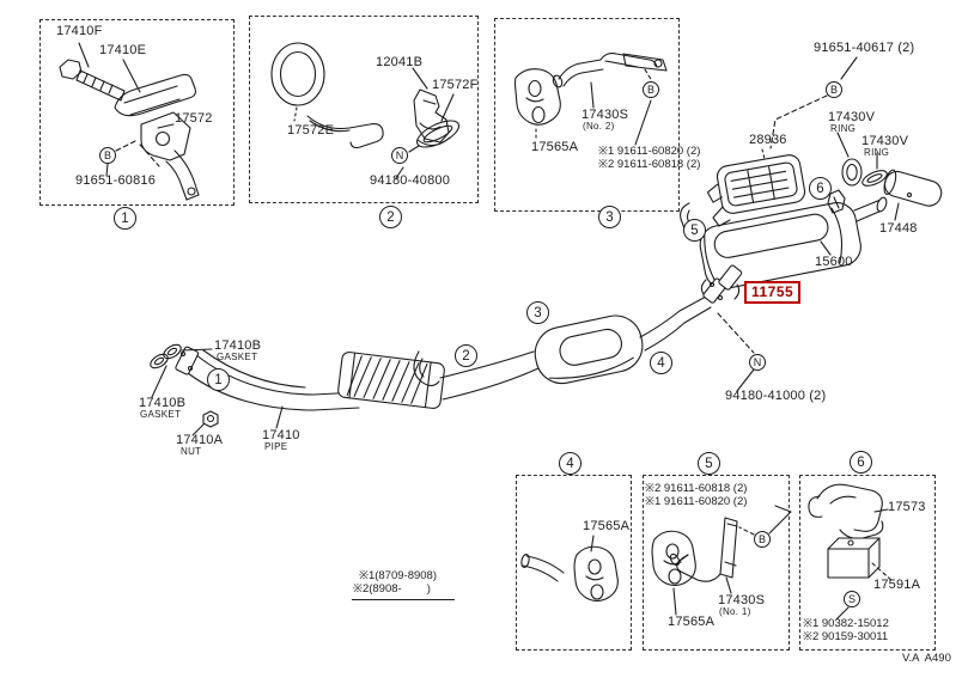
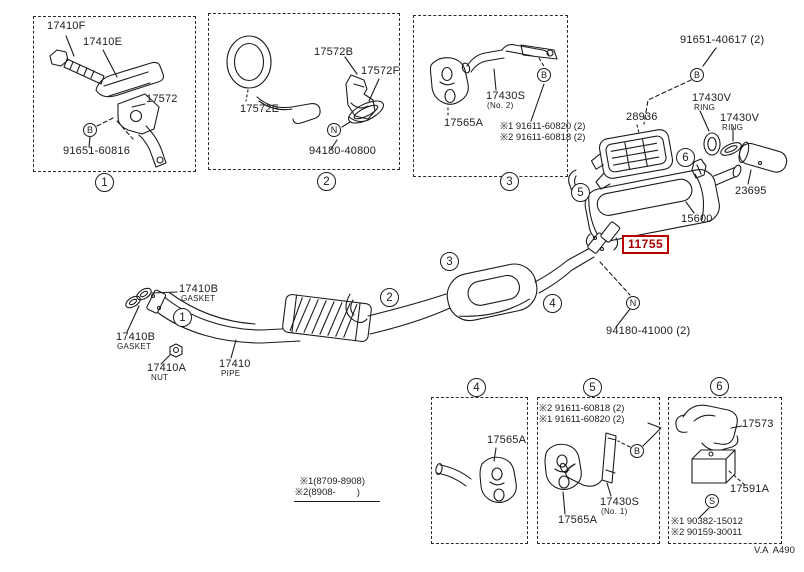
  17410F
  17410E
  17572
  91651-60816
- 12041B
+ 17572B
  17572F
  17572E
  94180-40800
  17565A
  17430S
  (No. 2)
  ※1 91611-60820 (2)
  ※2 91611-60818 (2)
  91651-40617 (2)
  28936
  17430V
  RING
  17430V
  RING
- 17448
+ 23695
  15600
  11755
  94180-41000 (2)
  17410B
  GASKET
  17410B
  GASKET
  17410A
  NUT
  17410
  PIPE
  ※1(8709-8908)
  ※2(8908- )
  17565A
  ※2 91611-60818 (2)
  ※1 91611-60820 (2)
  17430S
  (No. 1)
  17565A
  17573
  17591A
  ※1 90382-15012
  ※2 90159-30011
  V.A A490
  1
  1
  2
  2
  3
  3
  4
  4
  5
  5
  6
  6
  B
  N
  B
  B
  N
  B
  S
